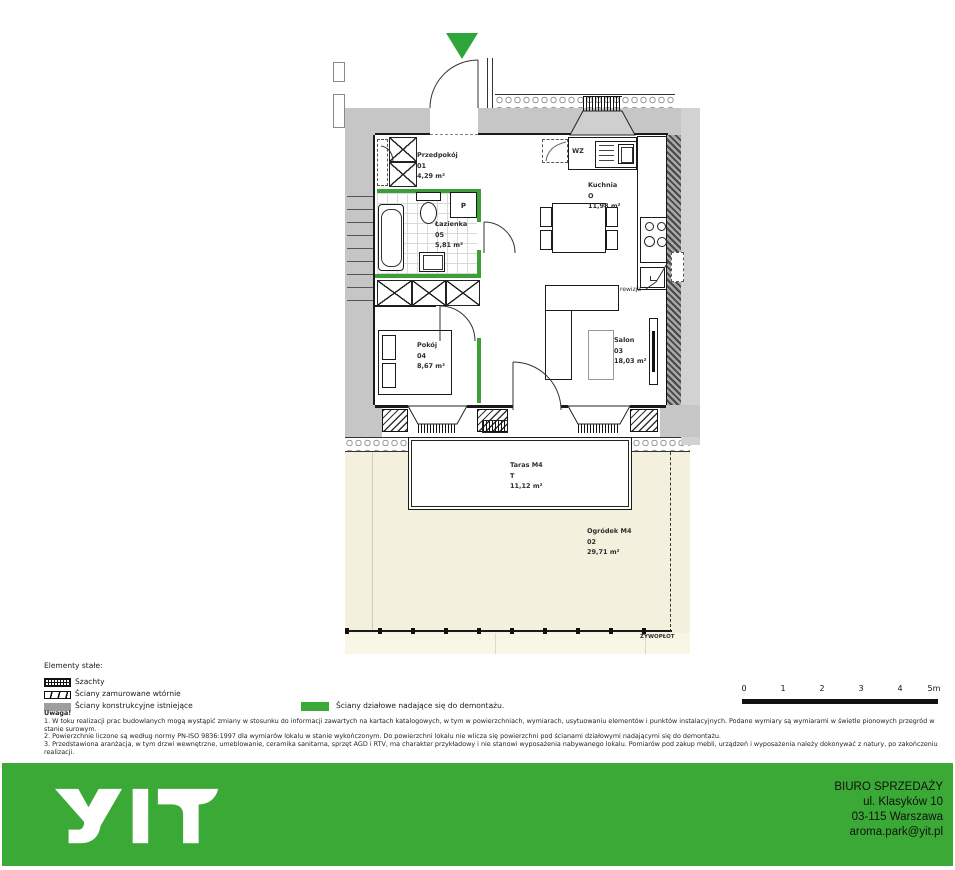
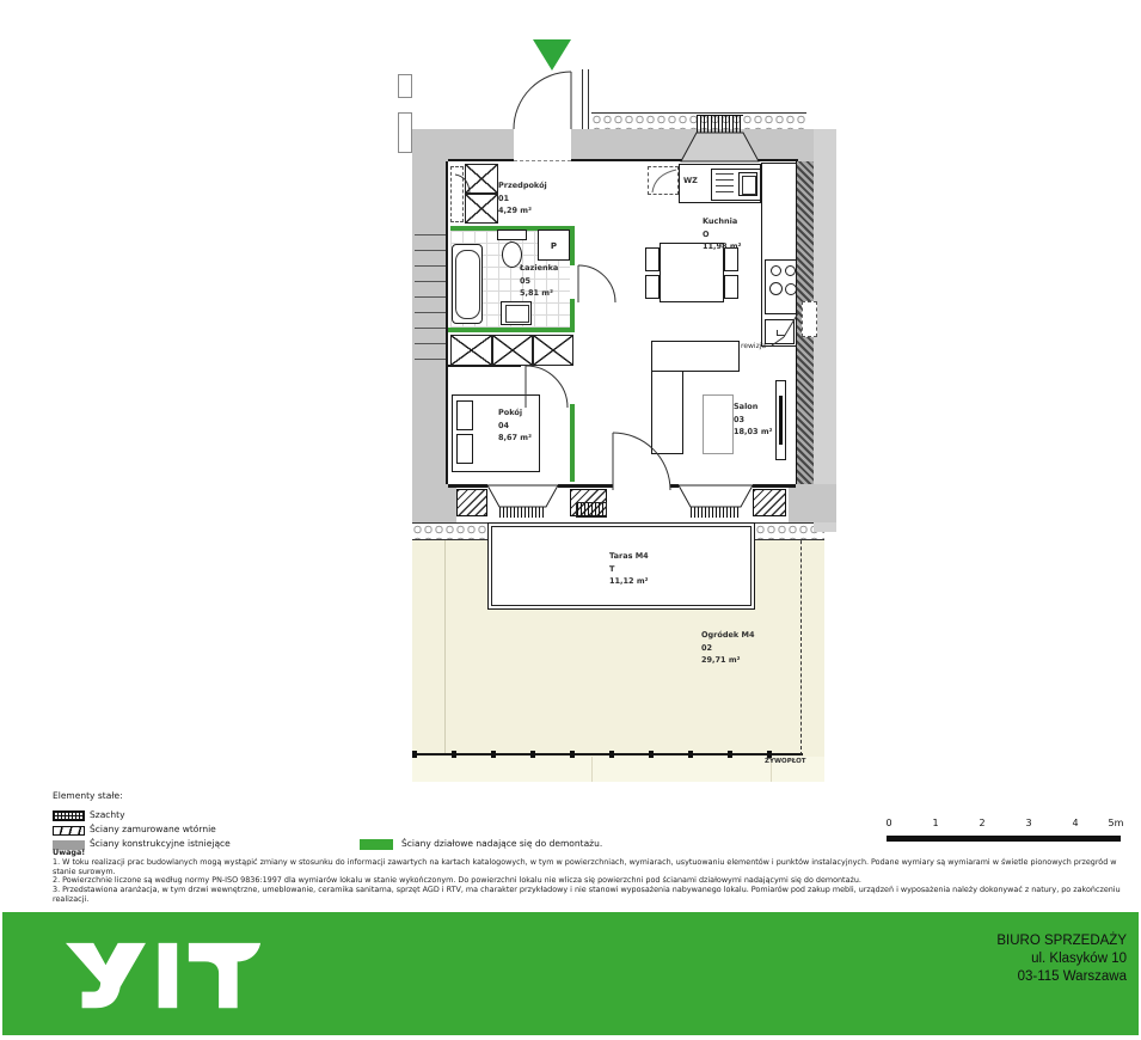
  P
  Przedpokój
  01
  4,29 m²
  Kuchnia
  O
  11,98 m²
  Salon
  03
  18,03 m²
  Pokój
  04
  8,67 m²
  Łazienka
  05
  5,81 m²
  Taras M4
  T
  11,12 m²
  Ogródek M4
  02
  29,71 m²
  WZ
  Elementy stałe:
  Szachty
  Ściany zamurowane wtórnie
  Ściany konstrukcyjne istniejące
  Ściany działowe nadające się do demontażu.
  0
  1
  2
  3
  4
  5m
  Uwaga!
  1. W toku realizacji prac budowlanych mogą wystąpić zmiany w stosunku do informacji zawartych na kartach katalogowych, w tym w powierzchniach, wymiarach, usytuowaniu elementów i punktów instalacyjnych. Podane wymiary są wymiarami w świetle pionowych przegród w stanie surowym.
  2. Powierzchnie liczone są według normy PN-ISO 9836:1997 dla wymiarów lokalu w stanie wykończonym. Do powierzchni lokalu nie wlicza się powierzchni pod ścianami działowymi nadającymi się do demontażu.
  3. Przedstawiona aranżacja, w tym drzwi wewnętrzne, umeblowanie, ceramika sanitarna, sprzęt AGD i RTV, ma charakter przykładowy i nie stanowi wyposażenia nabywanego lokalu. Pomiarów pod zakup mebli, urządzeń i wyposażenia należy dokonywać z natury, po zakończeniu realizacji.
  BIURO SPRZEDAŻY
  ul. Klasyków 10
  03-115 Warszawa
- aroma.park@yit.pl
